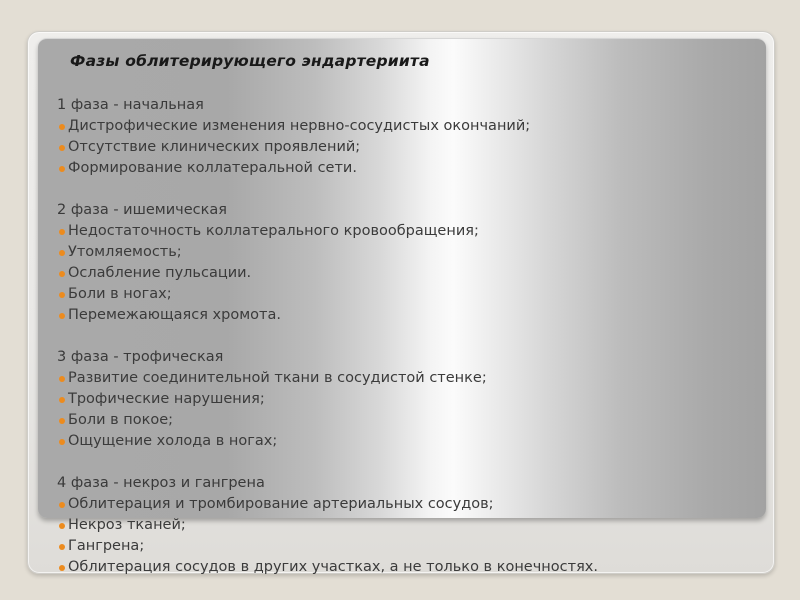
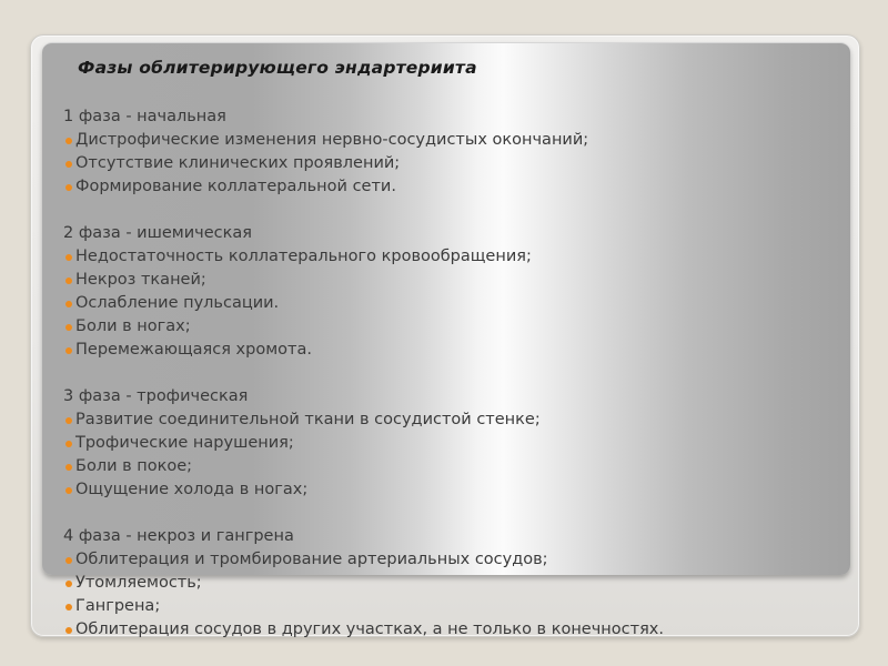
  Фазы облитерирующего эндартериита
  1 фаза - начальная
  Дистрофические изменения нервно-сосудистых окончаний;
  Отсутствие клинических проявлений;
  Формирование коллатеральной сети.
  2 фаза - ишемическая
  Недостаточность коллатерального кровообращения;
- Утомляемость;
+ Некроз тканей;
  Ослабление пульсации.
  Боли в ногах;
  Перемежающаяся хромота.
  3 фаза - трофическая
  Развитие соединительной ткани в сосудистой стенке;
  Трофические нарушения;
  Боли в покое;
  Ощущение холода в ногах;
  4 фаза - некроз и гангрена
  Облитерация и тромбирование артериальных сосудов;
- Некроз тканей;
+ Утомляемость;
  Гангрена;
  Облитерация сосудов в других участках, а не только в конечностях.
